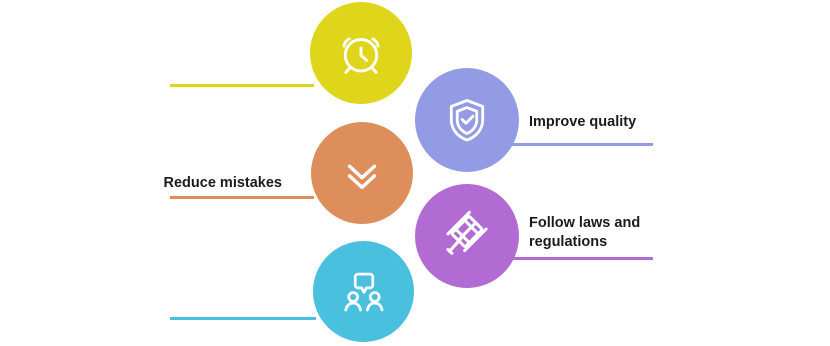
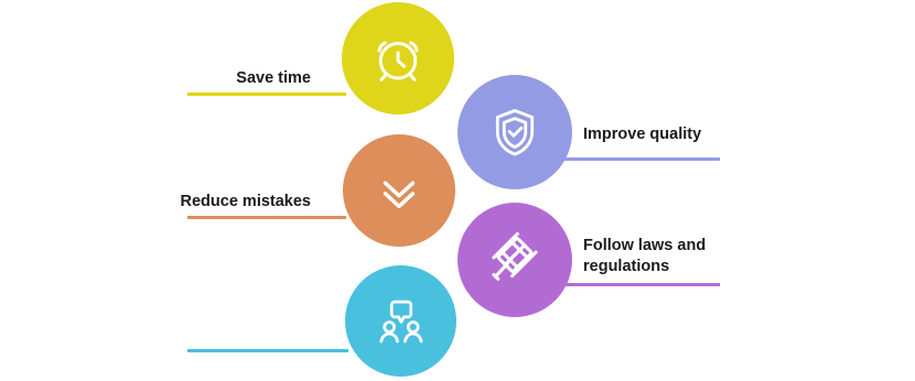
+ Save time
  Improve quality
  Reduce mistakes
  Follow laws and
  regulations
